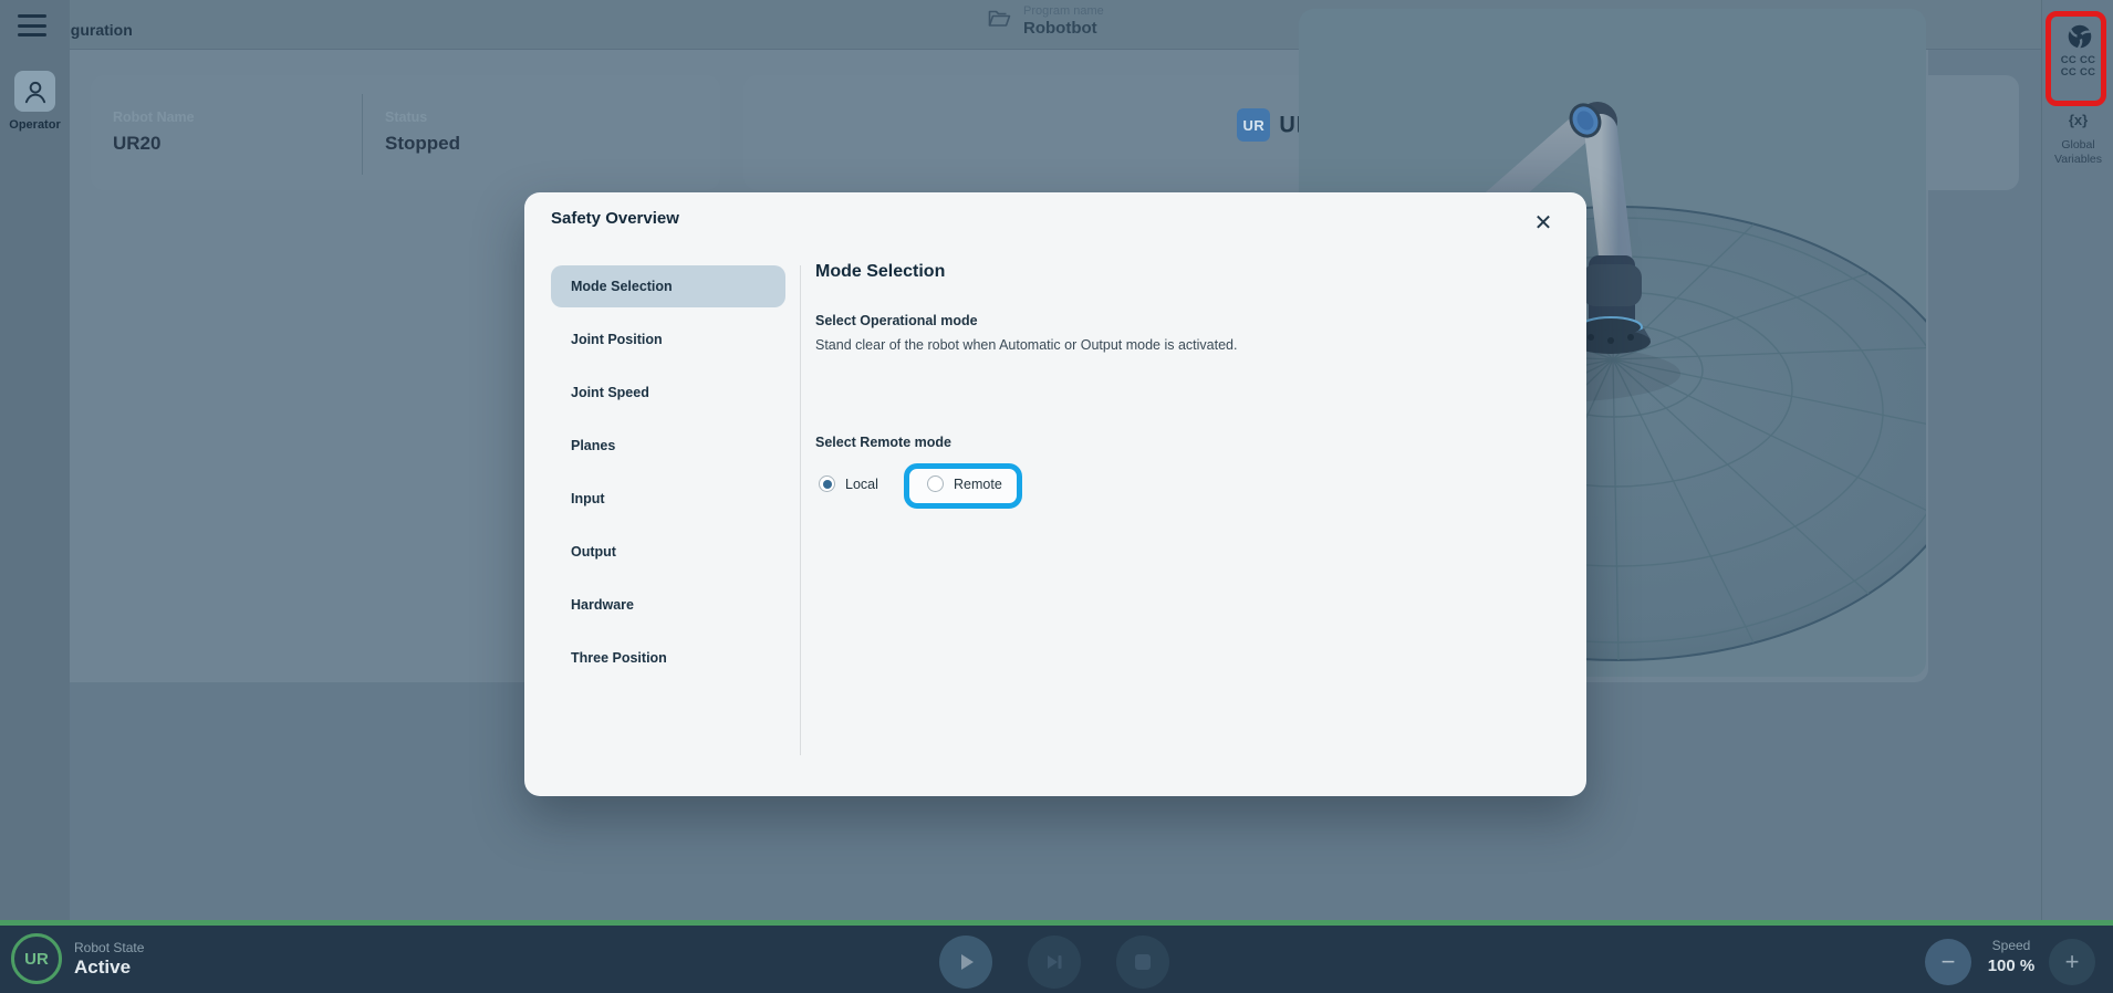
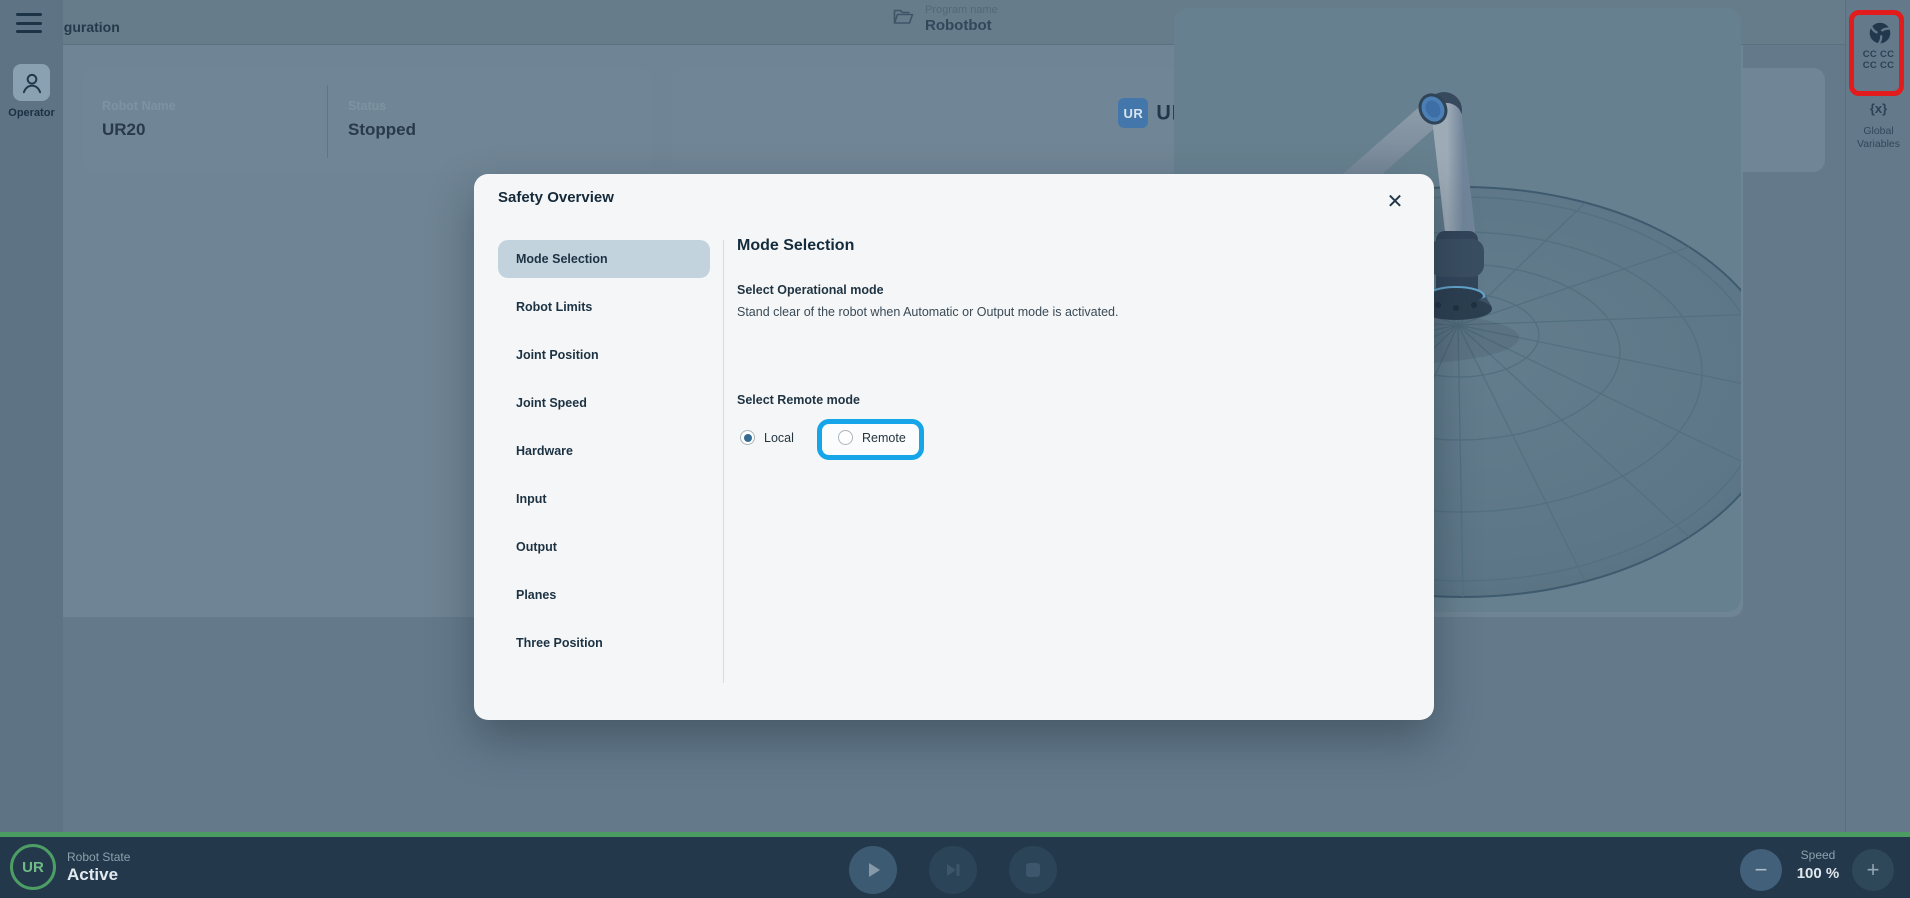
  Robotbot
  UR20
  Stopped
  UR
  Operator
  CC CC
  CC CC
  {x}
  Global
  Variables
  Safety Overview
  ✕
  Mode Selection
+ Robot Limits
  Joint Position
  Joint Speed
- Planes
+ Hardware
  Input
  Output
- Hardware
+ Planes
  Three Position
  Mode Selection
  Select Operational mode
  Stand clear of the robot when Automatic or Output mode is activated.
  Select Remote mode
  Local
  Remote
  UR
  Robot State
  Active
  −
  Speed
  100 %
  +
